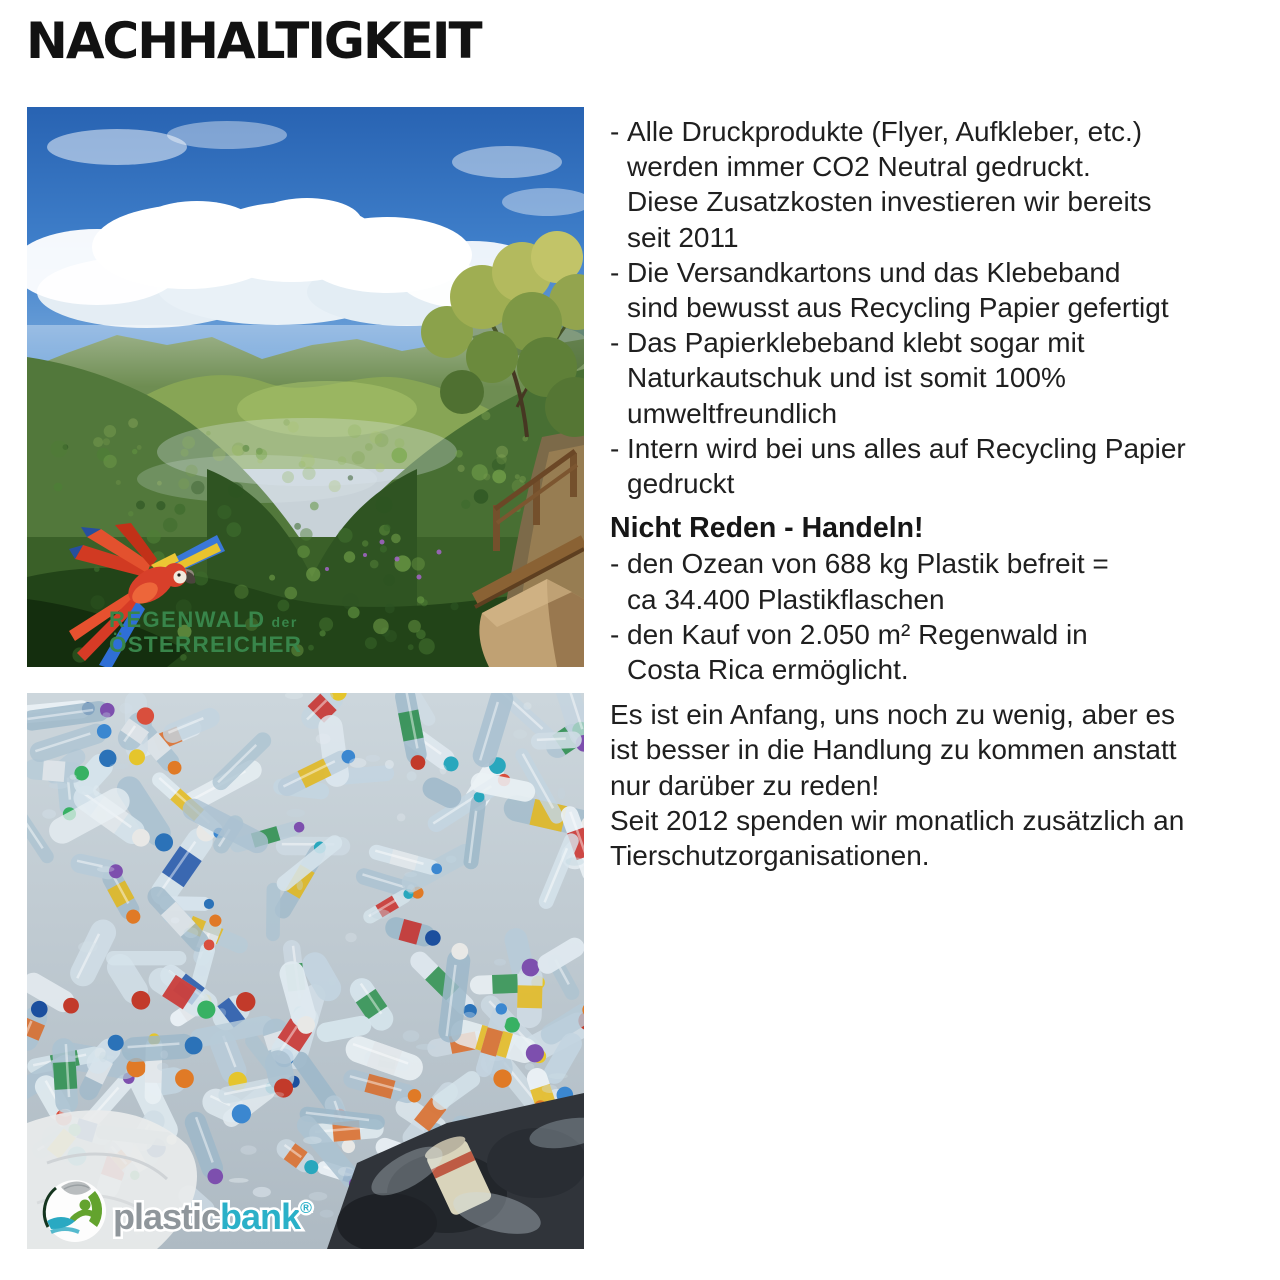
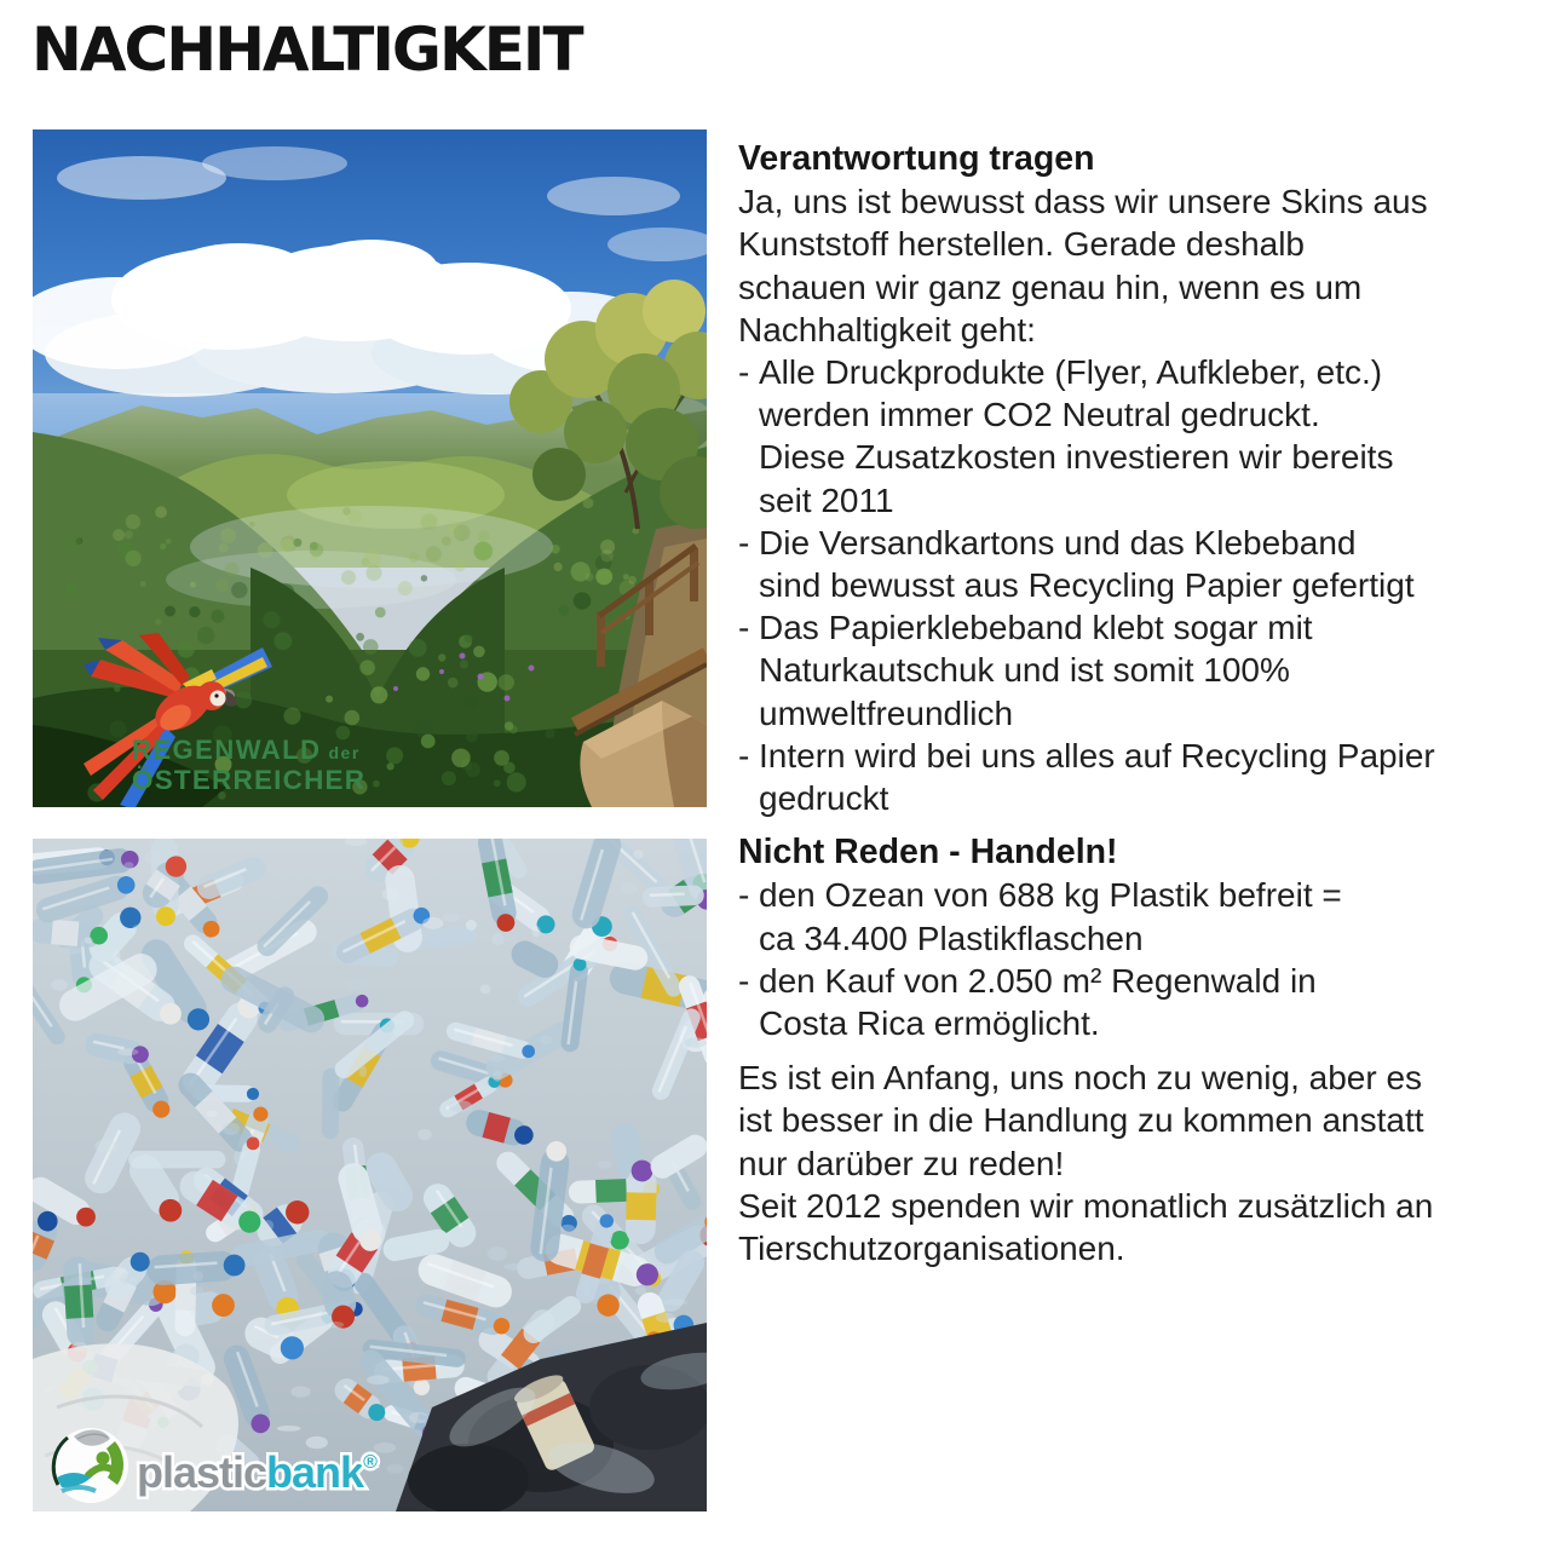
  NACHHALTIGKEIT
  REGENWALD der
  ÖSTERREICHER
  plasticbank®
+ Verantwortung tragen
+ Ja, uns ist bewusst dass wir unsere Skins aus
+ Kunststoff herstellen. Gerade deshalb
+ schauen wir ganz genau hin, wenn es um
+ Nachhaltigkeit geht:
  -
  Alle Druckprodukte (Flyer, Aufkleber, etc.)
  werden immer CO2 Neutral gedruckt.
  Diese Zusatzkosten investieren wir bereits
  seit 2011
  -
  Die Versandkartons und das Klebeband
  sind bewusst aus Recycling Papier gefertigt
  -
  Das Papierklebeband klebt sogar mit
  Naturkautschuk und ist somit 100%
  umweltfreundlich
  -
  Intern wird bei uns alles auf Recycling Papier
  gedruckt
  Nicht Reden - Handeln!
  -
  den Ozean von 688 kg Plastik befreit =
  ca 34.400 Plastikflaschen
  -
  den Kauf von 2.050 m² Regenwald in
  Costa Rica ermöglicht.
  Es ist ein Anfang, uns noch zu wenig, aber es
  ist besser in die Handlung zu kommen anstatt
  nur darüber zu reden!
  Seit 2012 spenden wir monatlich zusätzlich an
  Tierschutzorganisationen.
